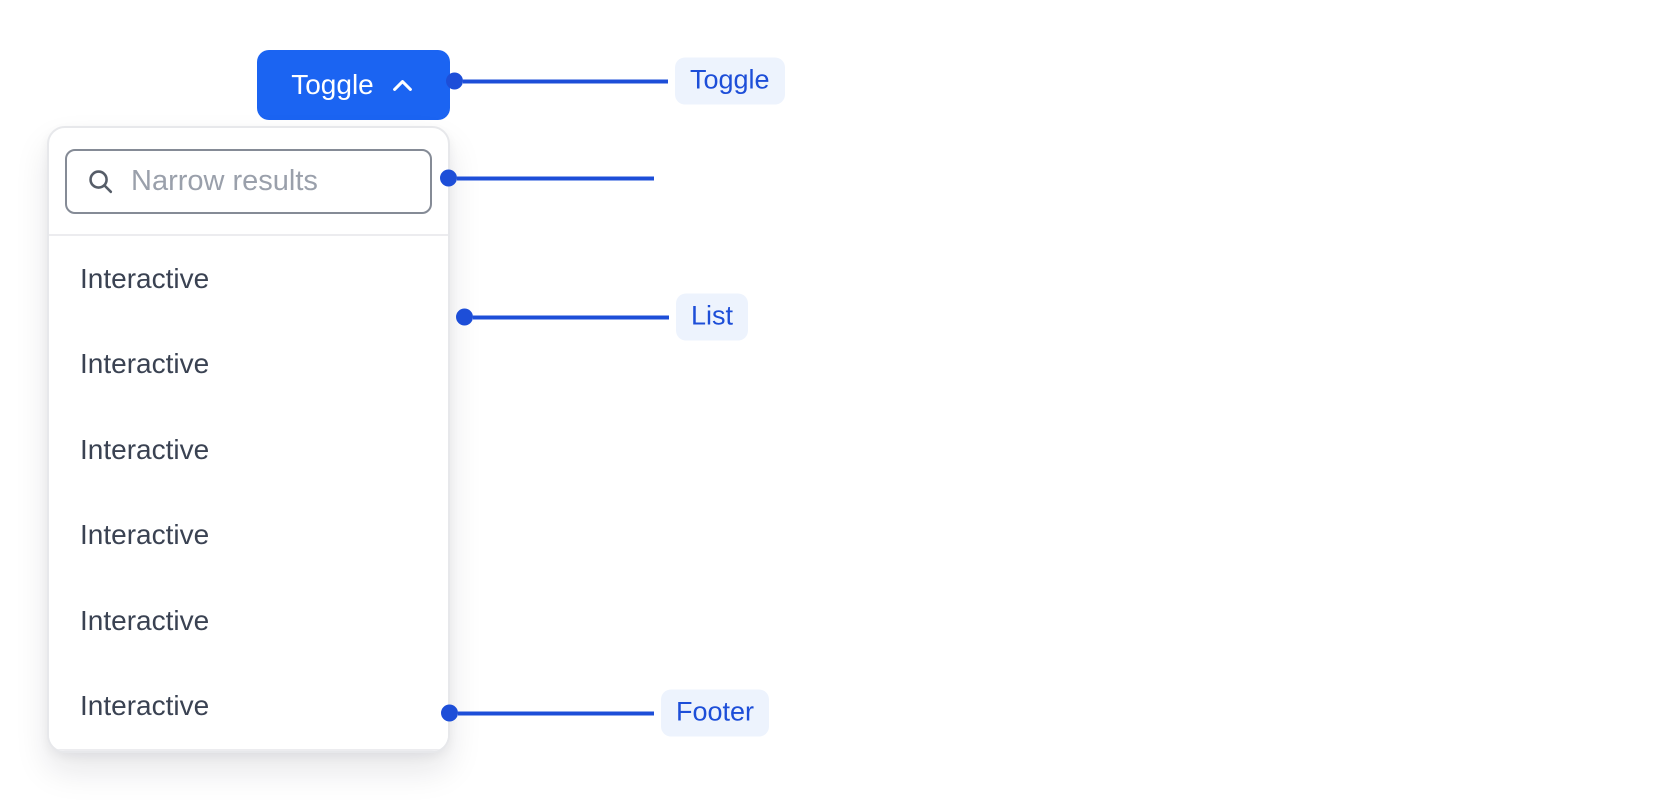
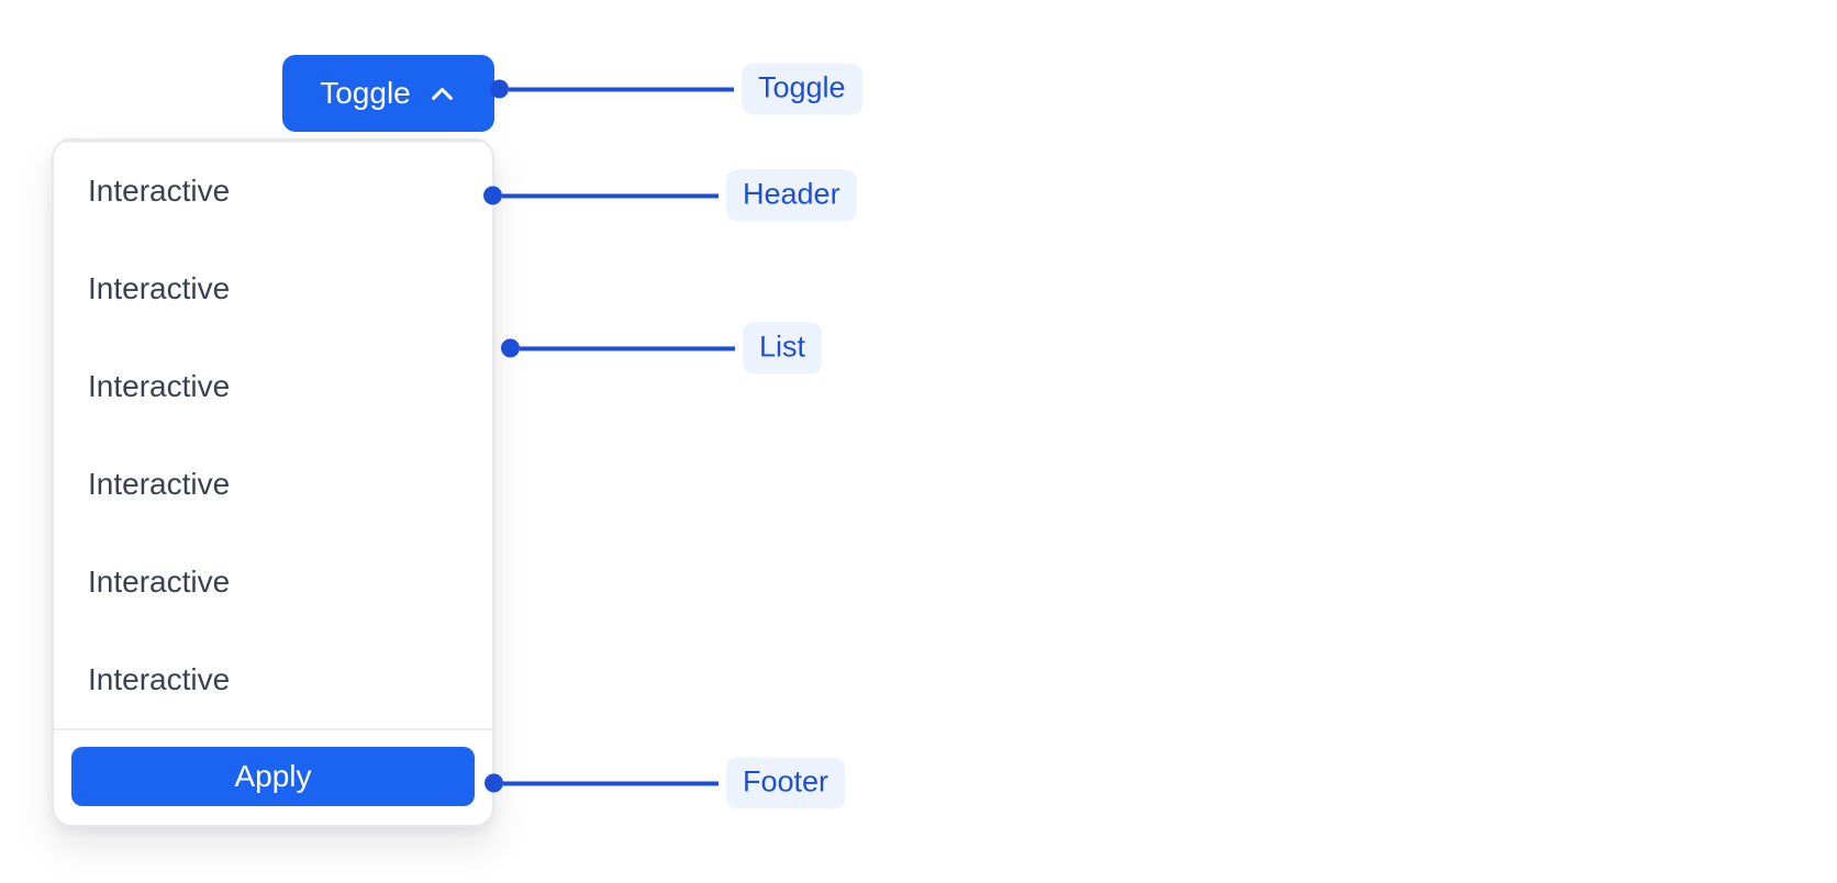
  Toggle
- Narrow results
  Interactive
  Interactive
  Interactive
  Interactive
  Interactive
  Interactive
+ Apply
  Toggle
+ Header
  List
  Footer
